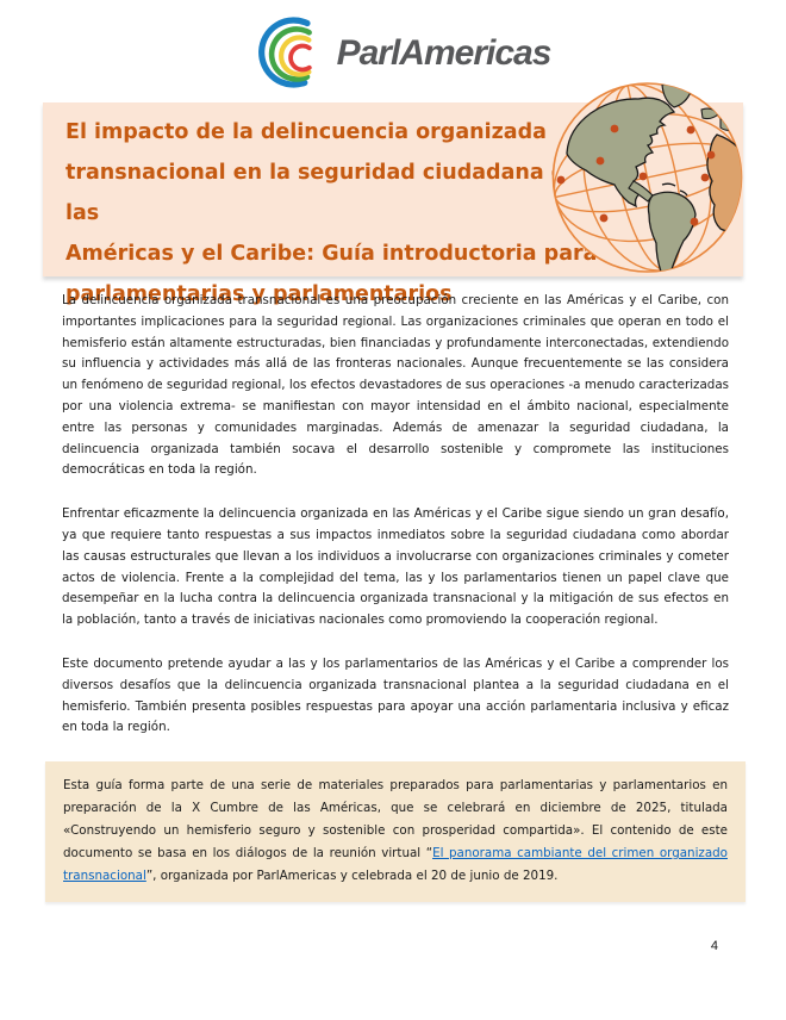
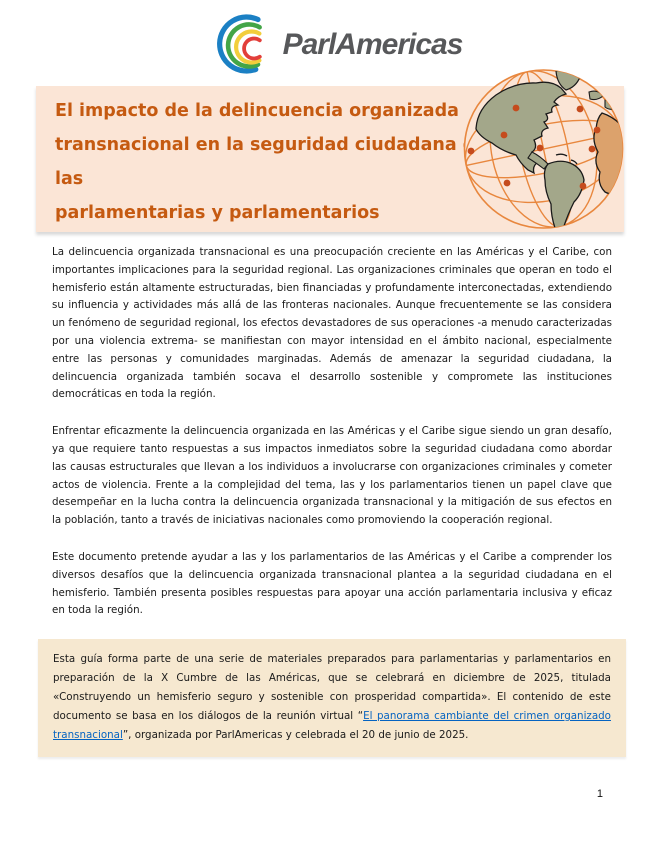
  ParlAmericas
  El impacto de la delincuencia organizada
  transnacional en la seguridad ciudadana las
- Américas y el Caribe: Guía introductoria para
  parlamentarias y parlamentarios
  La delincuencia organizada transnacional es una preocupación creciente en las Américas y el Caribe, con importantes implicaciones para la seguridad regional. Las organizaciones criminales que operan en todo el hemisferio están altamente estructuradas, bien financiadas y profundamente interconectadas, extendiendo su influencia y actividades más allá de las fronteras nacionales. Aunque frecuentemente se las considera un fenómeno de seguridad regional, los efectos devastadores de sus operaciones -a menudo caracterizadas por una violencia extrema- se manifiestan con mayor intensidad en el ámbito nacional, especialmente entre las personas y comunidades marginadas. Además de amenazar la seguridad ciudadana, la delincuencia organizada también socava el desarrollo sostenible y compromete las instituciones democráticas en toda la región.
  Enfrentar eficazmente la delincuencia organizada en las Américas y el Caribe sigue siendo un gran desafío, ya que requiere tanto respuestas a sus impactos inmediatos sobre la seguridad ciudadana como abordar las causas estructurales que llevan a los individuos a involucrarse con organizaciones criminales y cometer actos de violencia. Frente a la complejidad del tema, las y los parlamentarios tienen un papel clave que desempeñar en la lucha contra la delincuencia organizada transnacional y la mitigación de sus efectos en la población, tanto a través de iniciativas nacionales como promoviendo la cooperación regional.
  Este documento pretende ayudar a las y los parlamentarios de las Américas y el Caribe a comprender los diversos desafíos que la delincuencia organizada transnacional plantea a la seguridad ciudadana en el hemisferio. También presenta posibles respuestas para apoyar una acción parlamentaria inclusiva y eficaz en toda la región.
- Esta guía forma parte de una serie de materiales preparados para parlamentarias y parlamentarios en preparación de la X Cumbre de las Américas, que se celebrará en diciembre de 2025, titulada «Construyendo un hemisferio seguro y sostenible con prosperidad compartida». El contenido de este documento se basa en los diálogos de la reunión virtual “El panorama cambiante del crimen organizado transnacional”, organizada por ParlAmericas y celebrada el 20 de junio de 2019.
+ Esta guía forma parte de una serie de materiales preparados para parlamentarias y parlamentarios en preparación de la X Cumbre de las Américas, que se celebrará en diciembre de 2025, titulada «Construyendo un hemisferio seguro y sostenible con prosperidad compartida». El contenido de este documento se basa en los diálogos de la reunión virtual “El panorama cambiante del crimen organizado transnacional”, organizada por ParlAmericas y celebrada el 20 de junio de 2025.
- 4
+ 1
